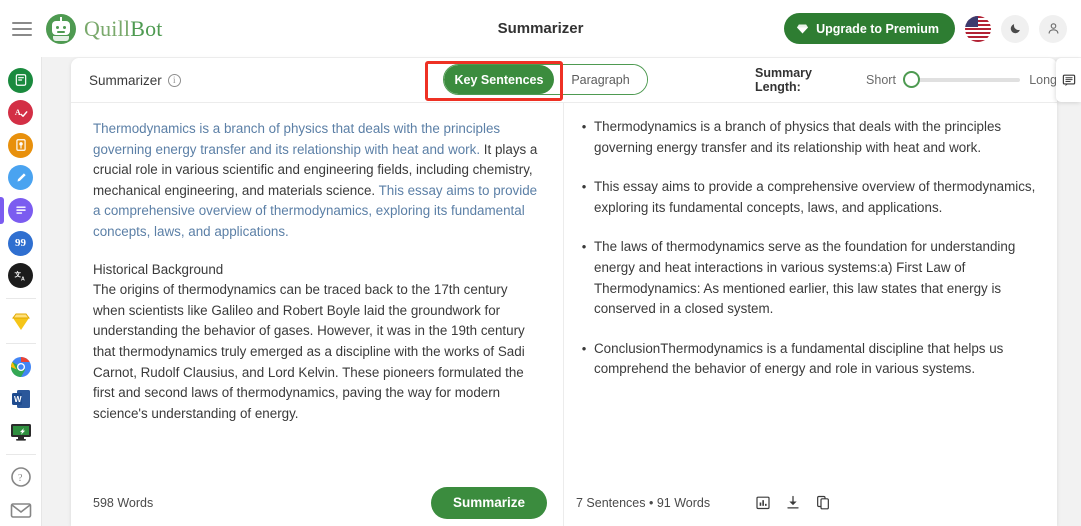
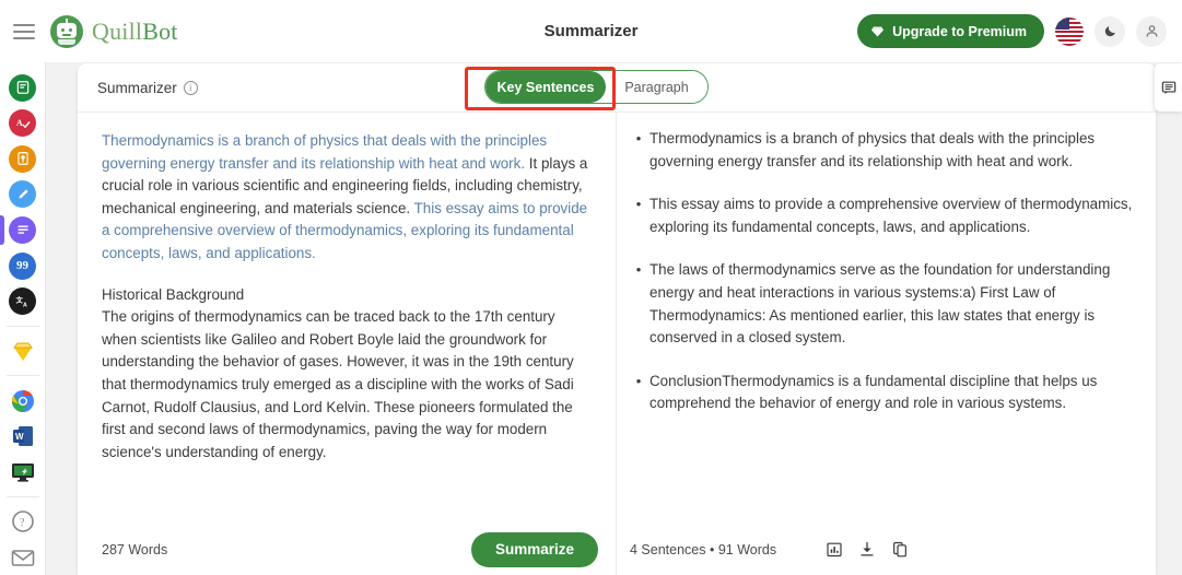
  QuillBot
  Summarizer
  Upgrade to Premium
  A
  99
  W
  ?
  Summarizer
  i
  Key Sentences
  Paragraph
- Summary Length:
- Short
- Long
  Thermodynamics is a branch of physics that deals with the principles governing energy transfer and its relationship with heat and work. It plays a crucial role in various scientific and engineering fields, including chemistry, mechanical engineering, and materials science. This essay aims to provide a comprehensive overview of thermodynamics, exploring its fundamental concepts, laws, and applications.
  Historical Background
  The origins of thermodynamics can be traced back to the 17th century when scientists like Galileo and Robert Boyle laid the groundwork for understanding the behavior of gases. However, it was in the 19th century that thermodynamics truly emerged as a discipline with the works of Sadi Carnot, Rudolf Clausius, and Lord Kelvin. These pioneers formulated the first and second laws of thermodynamics, paving the way for modern science's understanding of energy.
- 598 Words
+ 287 Words
  Summarize
  •
  Thermodynamics is a branch of physics that deals with the principles governing energy transfer and its relationship with heat and work.
  •
  This essay aims to provide a comprehensive overview of thermodynamics, exploring its fundamental concepts, laws, and applications.
  •
  The laws of thermodynamics serve as the foundation for understanding energy and heat interactions in various systems:a) First Law of Thermodynamics: As mentioned earlier, this law states that energy is conserved in a closed system.
  •
  ConclusionThermodynamics is a fundamental discipline that helps us comprehend the behavior of energy and role in various systems.
- 7 Sentences • 91 Words
+ 4 Sentences • 91 Words
